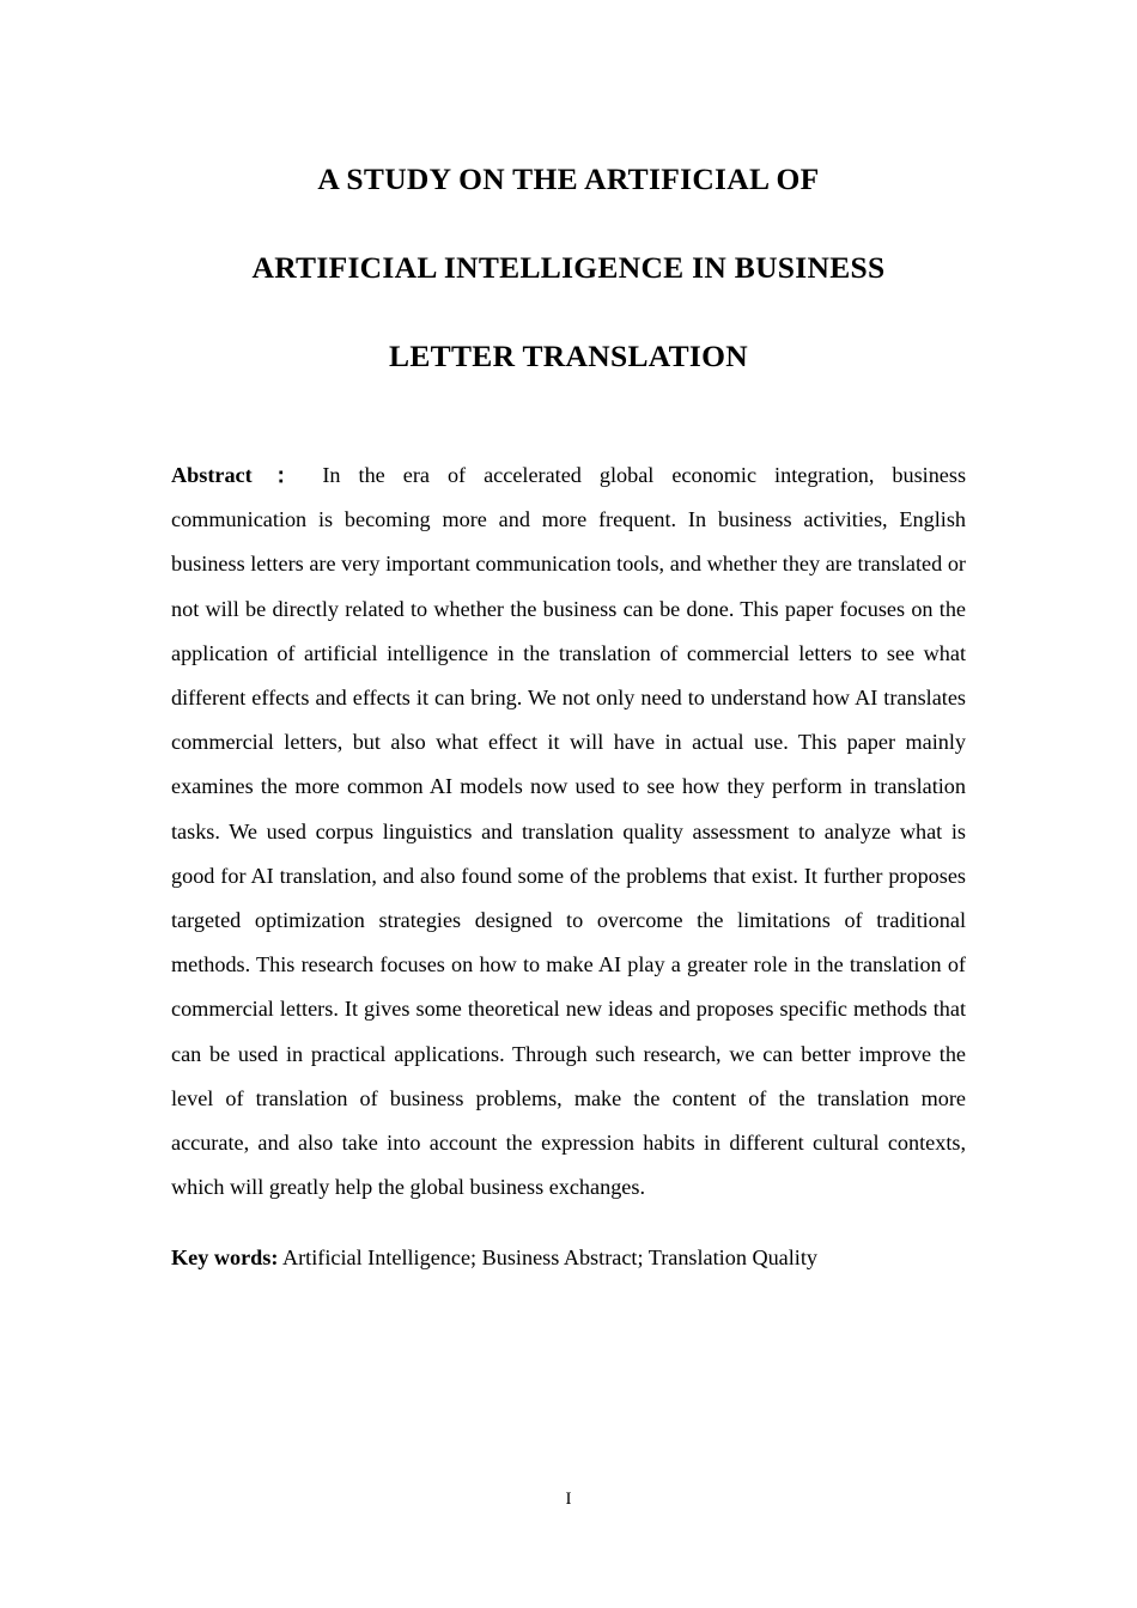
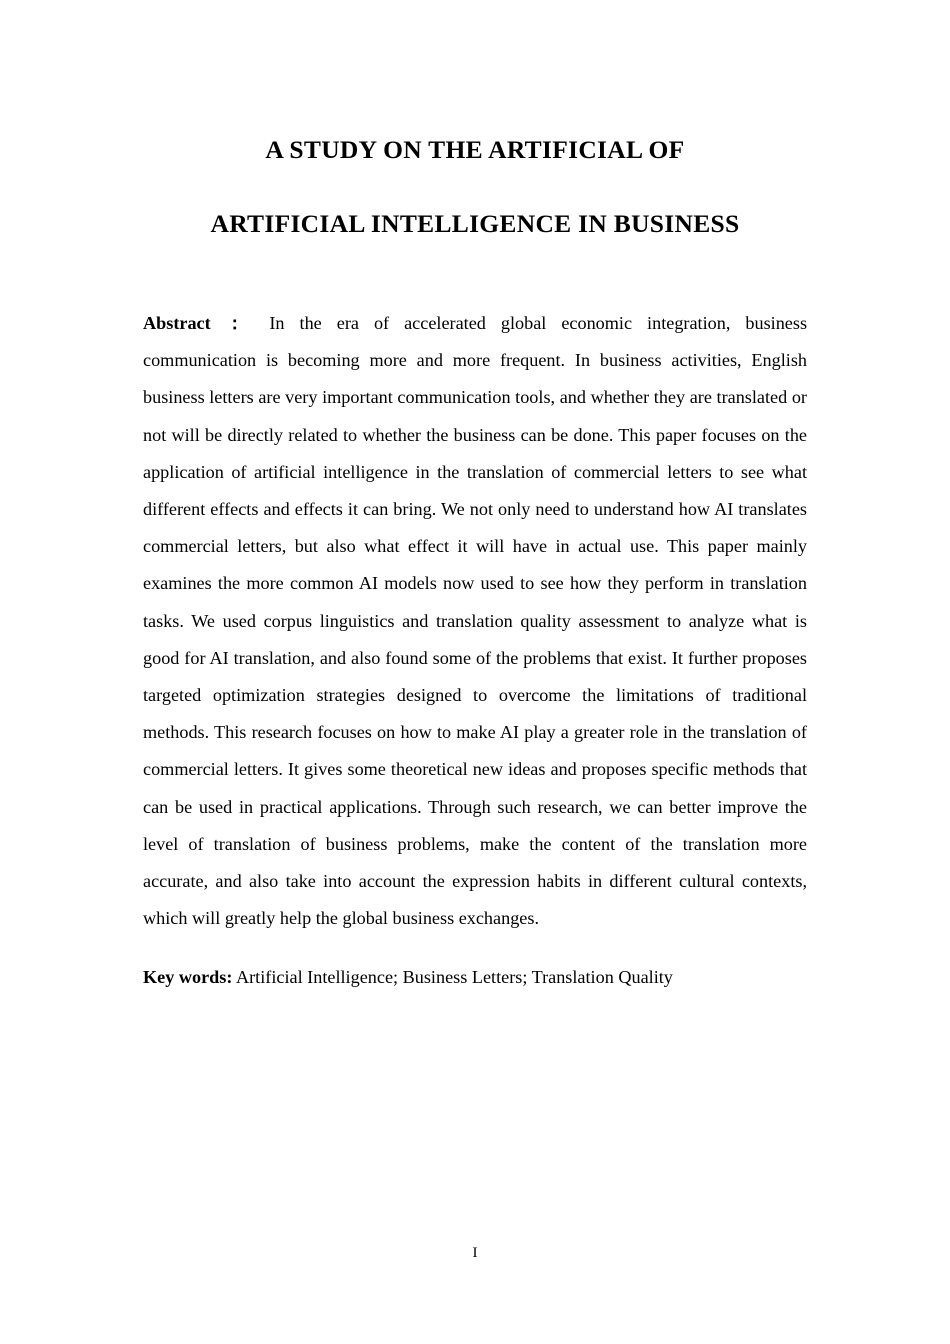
  A STUDY ON THE ARTIFICIAL OF
  ARTIFICIAL INTELLIGENCE IN BUSINESS
- LETTER TRANSLATION
  Abstract ： In the era of accelerated global economic integration, business communication is becoming more and more frequent. In business activities, English business letters are very important communication tools, and whether they are translated or not will be directly related to whether the business can be done. This paper focuses on the application of artificial intelligence in the translation of commercial letters to see what different effects and effects it can bring. We not only need to understand how AI translates commercial letters, but also what effect it will have in actual use. This paper mainly examines the more common AI models now used to see how they perform in translation tasks. We used corpus linguistics and translation quality assessment to analyze what is good for AI translation, and also found some of the problems that exist. It further proposes targeted optimization strategies designed to overcome the limitations of traditional methods. This research focuses on how to make AI play a greater role in the translation of commercial letters. It gives some theoretical new ideas and proposes specific methods that can be used in practical applications. Through such research, we can better improve the level of translation of business problems, make the content of the translation more accurate, and also take into account the expression habits in different cultural contexts, which will greatly help the global business exchanges.
- Key words: Artificial Intelligence; Business Abstract; Translation Quality
+ Key words: Artificial Intelligence; Business Letters; Translation Quality
  I
